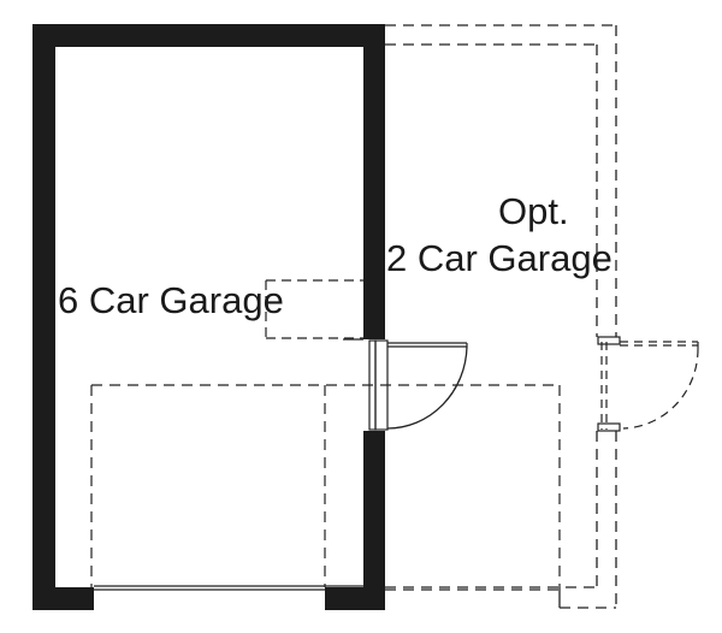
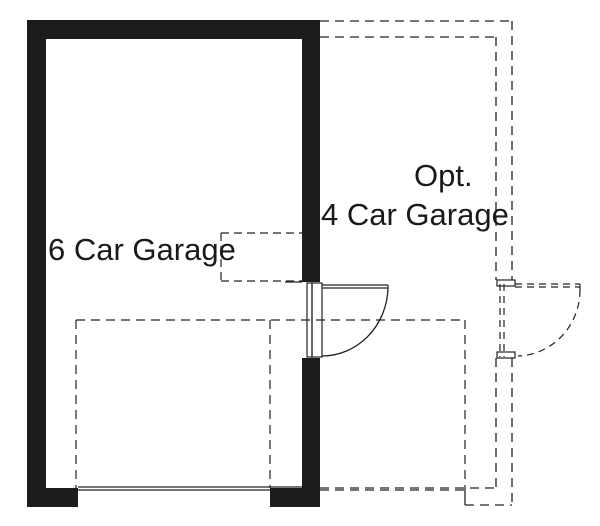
  6 Car Garage
  Opt.
- 2 Car Garage
+ 4 Car Garage
